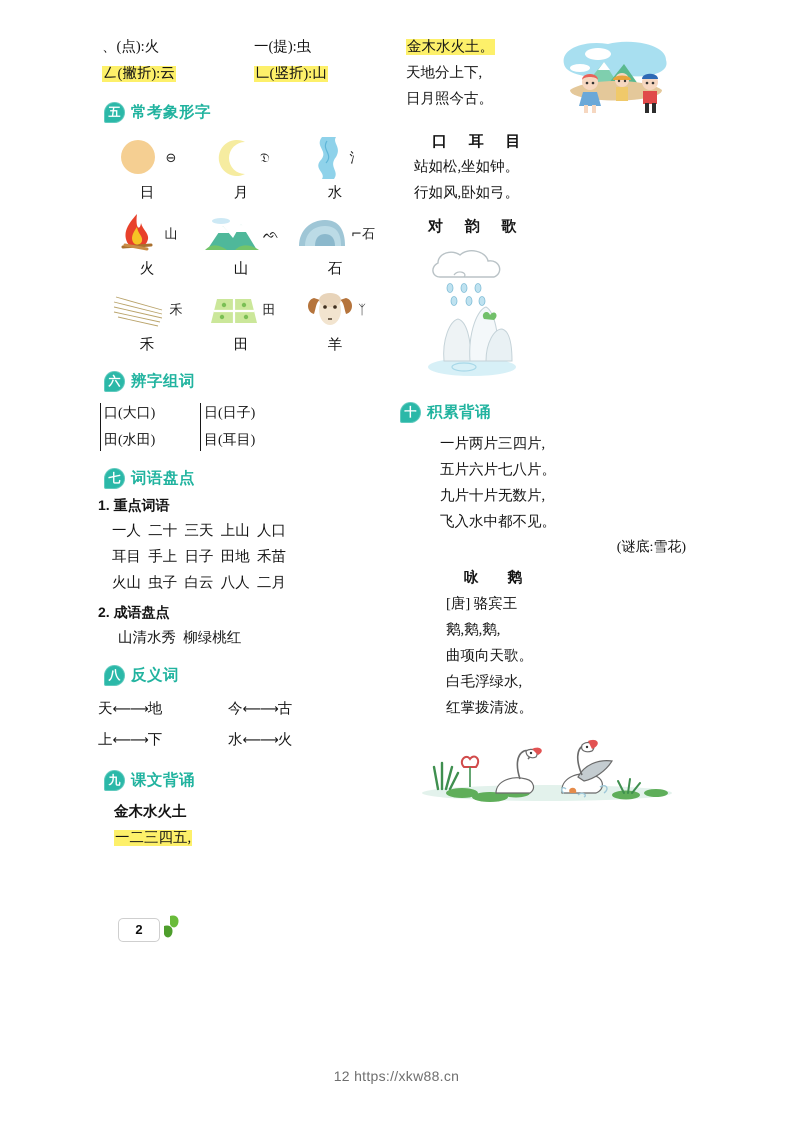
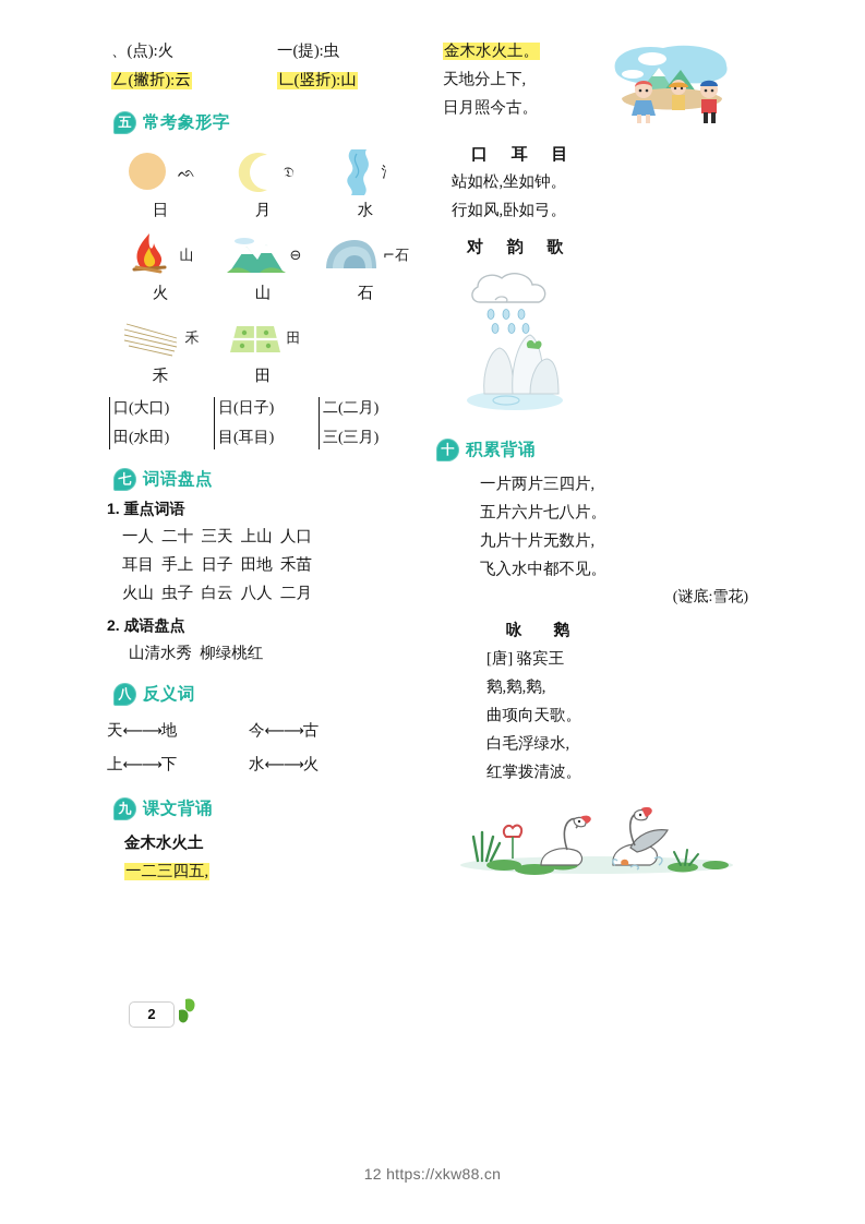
  、(点):火
  一(提):虫
  𠃋(撇折):云
  𠃊(竖折):山
  五
  常考象形字
- ⊖
+ ᨒ
  日
  𝔇
  月
  氵
  水
  山
  火
- ᨒ
+ ⊖
  山
  ⌐石
  石
  禾
  禾
  田
  田
- ᛉ
- 羊
- 六
- 辨字组词
  口(大口)
  田(水田)
  日(日子)
  目(耳目)
+ 二(二月)
+ 三(三月)
  七
  词语盘点
  1. 重点词语
  一人 二十 三天 上山 人口
  耳目 手上 日子 田地 禾苗
  火山 虫子 白云 八人 二月
  2. 成语盘点
  山清水秀 柳绿桃红
  八
  反义词
  天⟵⟶地
  今⟵⟶古
  上⟵⟶下
  水⟵⟶火
  九
  课文背诵
  金木水火土
  一二三四五,
  金木水火土。
  天地分上下,
  日月照今古。
  口 耳 目
  站如松,坐如钟。
  行如风,卧如弓。
  对 韵 歌
  十
  积累背诵
  一片两片三四片,
  五片六片七八片。
  九片十片无数片,
  飞入水中都不见。
  (谜底:雪花)
  咏 鹅
  [唐] 骆宾王
  鹅,鹅,鹅,
  曲项向天歌。
  白毛浮绿水,
  红掌拨清波。
  2
  12 https://xkw88.cn
